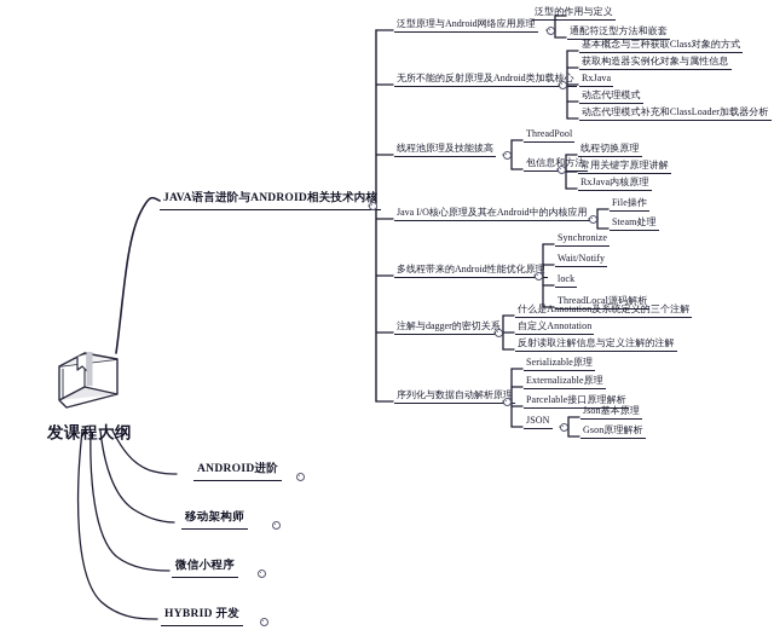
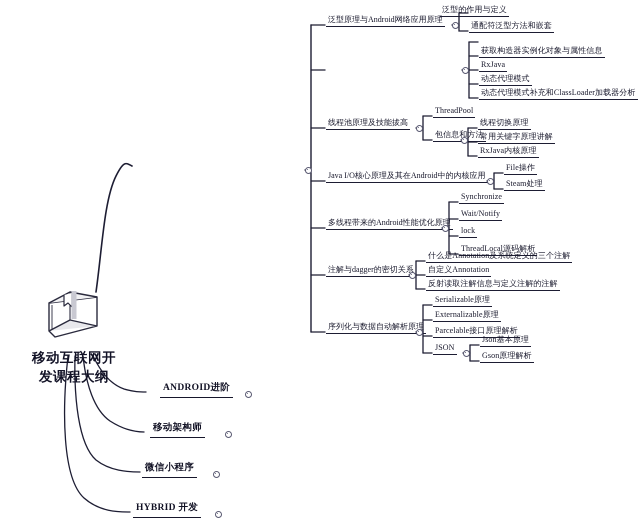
+ 移动互联网开
  发课程大纲
- JAVA语言进阶与ANDROID相关技术内核
  泛型原理与Android网络应用原理
  泛型的作用与定义
  通配符泛型方法和嵌套
- 无所不能的反射原理及Android类加载核心
- 基本概念与三种获取Class对象的方式
  获取构造器实例化对象与属性信息
  RxJava
  动态代理模式
  动态代理模式补充和ClassLoader加载器分析
  线程池原理及技能拔高
  ThreadPool
  包信息和方法
  线程切换原理
  常用关键字原理讲解
  RxJava内核原理
  Java I/O核心原理及其在Android中的内核应用
  File操作
  Steam处理
  多线程带来的Android性能优化原理
  Synchronize
  Wait/Notify
  lock
  ThreadLocal源码解析
  注解与dagger的密切关系
  什么是Annotation及系统定义的三个注解
  自定义Annotation
  反射读取注解信息与定义注解的注解
  序列化与数据自动解析原理
  Serializable原理
  Externalizable原理
  Parcelable接口原理解析
  JSON
  Json基本原理
  Gson原理解析
  ANDROID进阶
  移动架构师
  微信小程序
  HYBRID 开发
